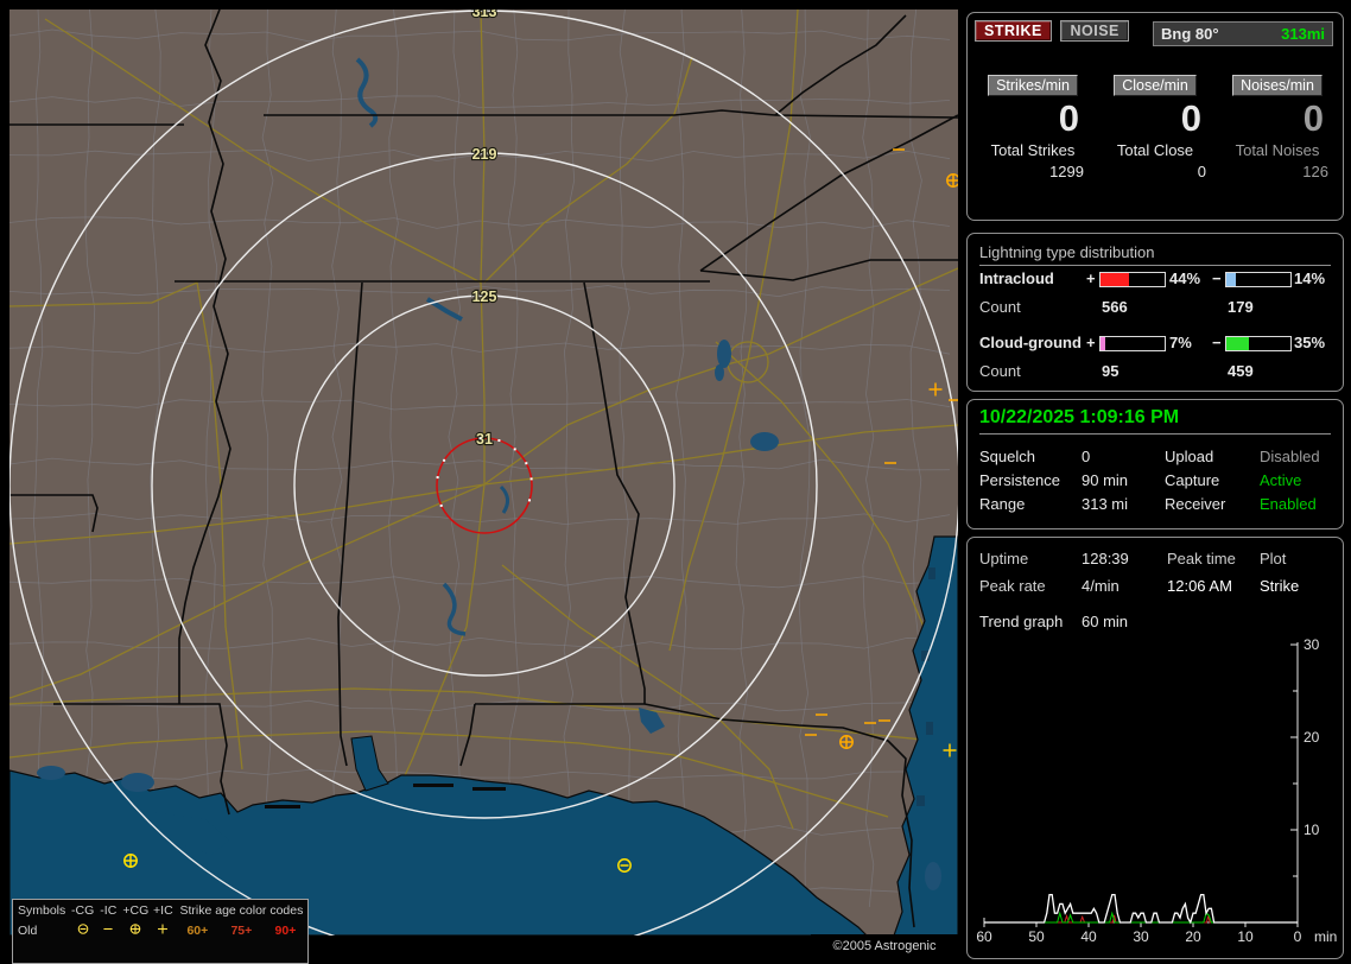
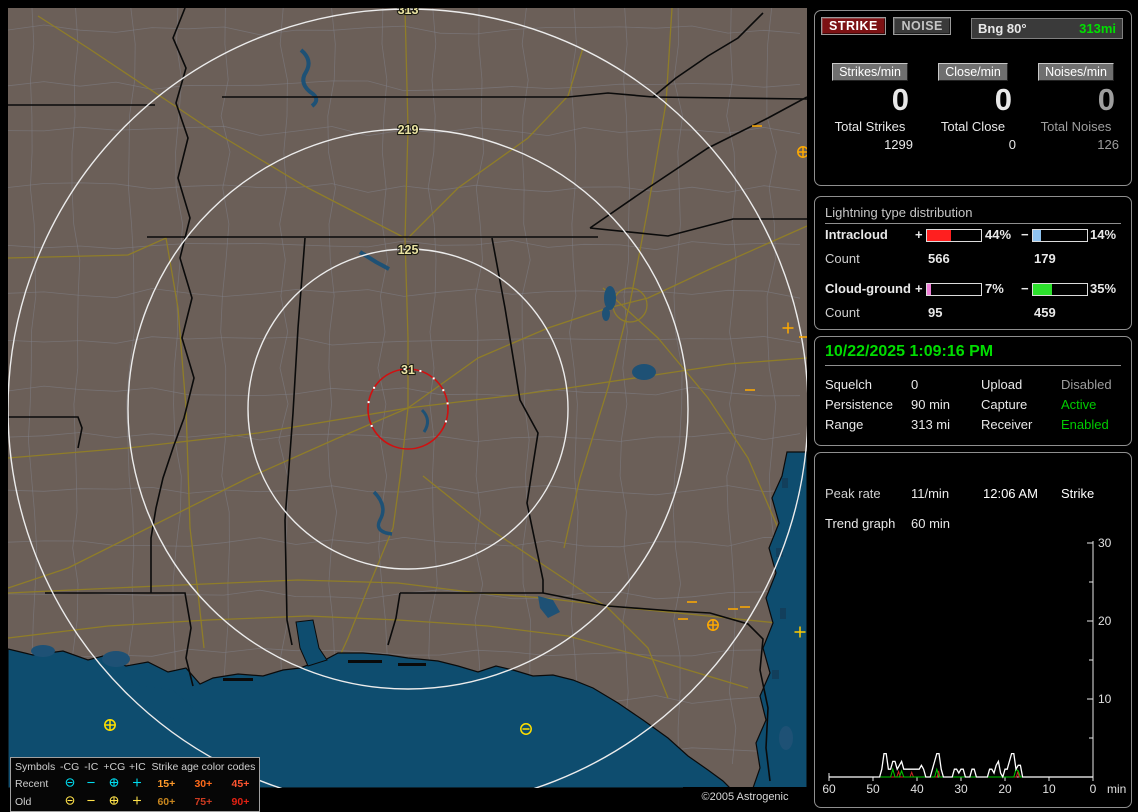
  313
  219
  125
  Symbols	-CG	-IC	+CG	+IC	Strike age color codes
+ Recent					15+	30+	45+
  Old					60+	75+	90+
  STRIKE NOISE
  Bng 80°
  313mi
  Strikes/min
  0
  Total Strikes
  1299
  Close/min
  0
  Total Close
  0
  Noises/min
  0
  Total Noises
  126
  Lightning type distribution
  Intracloud
  +
  44%
  −
  14%
  Count
  566
  179
  Cloud-ground
  +
  7%
  −
  35%
  Count
  95
  459
  10/22/2025 1:09:16 PM
  Squelch
  0
  Upload
  Disabled
  Persistence
  90 min
  Capture
  Active
  Range
  313 mi
  Receiver
  Enabled
- Uptime
- 128:39
- Peak time
- Plot
  Peak rate
- 4/min
+ 11/min
  12:06 AM
  Strike
  Trend graph
  60 min
  60
  50
  40
  30
  20
  10
  0
  min
  30
  20
  10
